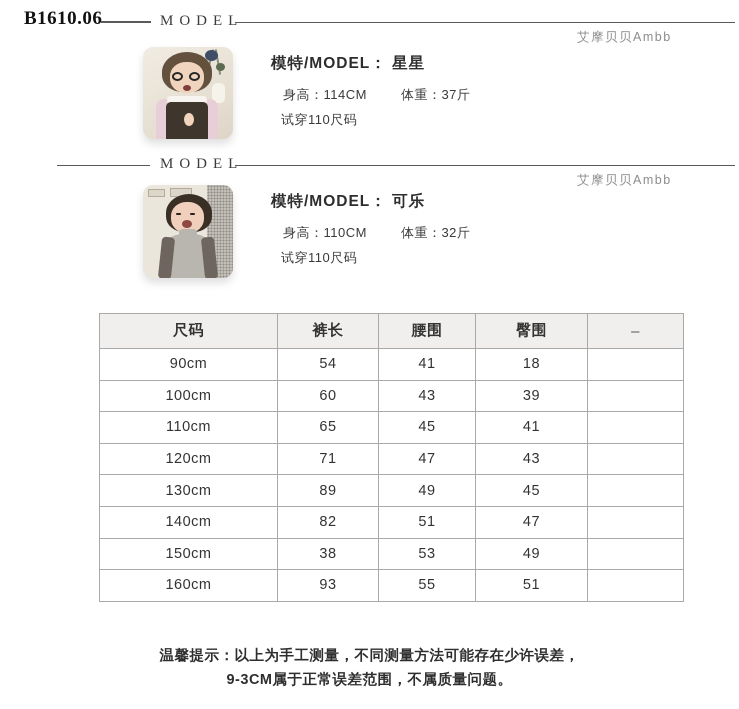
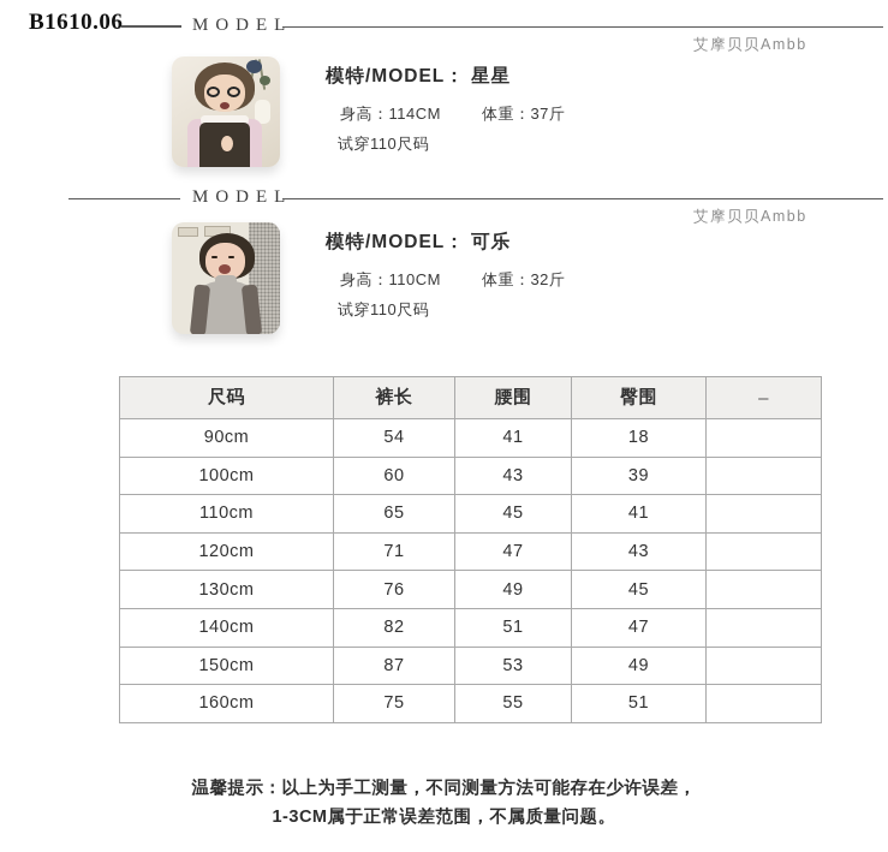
  B1610.06
  MODEL
  艾摩贝贝Ambb
  模特/MODEL： 星星
  身高：114CM 体重：37斤
  试穿110尺码
  MODEL
  艾摩贝贝Ambb
  模特/MODEL： 可乐
  身高：110CM 体重：32斤
  试穿110尺码
  尺码	裤长	腰围	臀围	–
  90cm	54	41	18
  100cm	60	43	39
  110cm	65	45	41
  120cm	71	47	43
- 130cm	89	49	45
+ 130cm	76	49	45
  140cm	82	51	47
- 150cm	38	53	49
+ 150cm	87	53	49
- 160cm	93	55	51
+ 160cm	75	55	51
  温馨提示：以上为手工测量，不同测量方法可能存在少许误差，
- 9-3CM属于正常误差范围，不属质量问题。
+ 1-3CM属于正常误差范围，不属质量问题。
